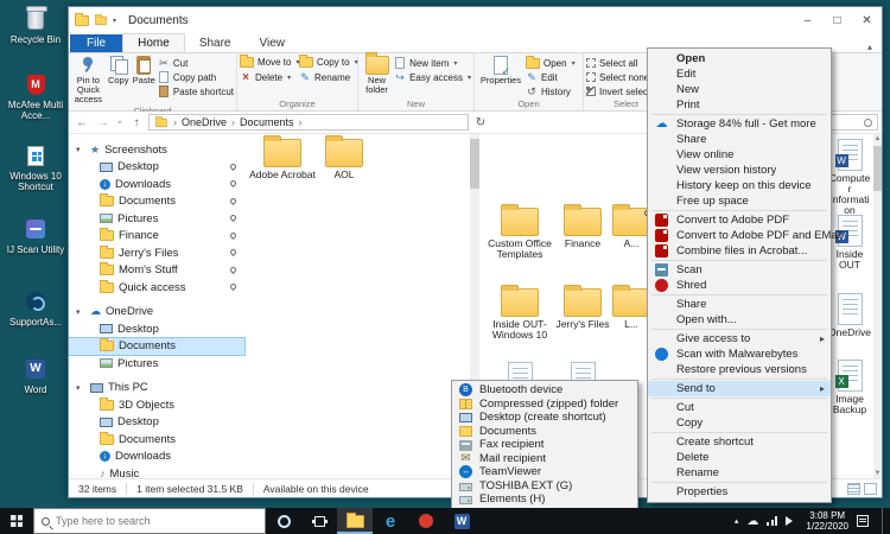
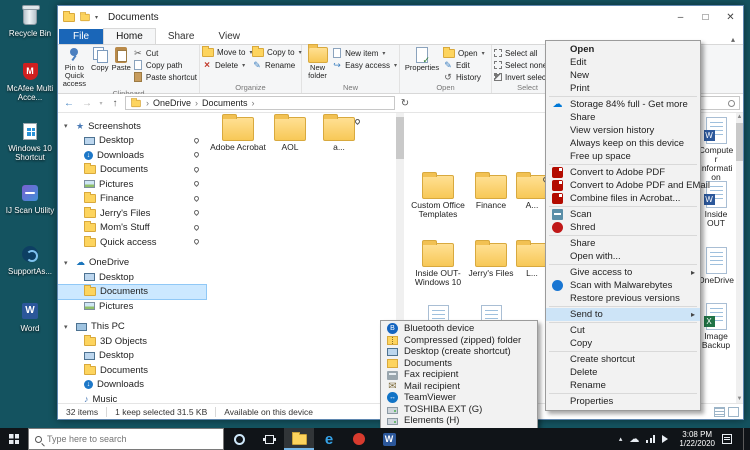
  Recycle Bin
  McAfee Multi Acce...
  Windows 10 Shortcut
  IJ Scan Utility
  SupportAs...
  Word
  Documents
  –
  □
  ✕
  File
  Home
  Share
  View
  ▴
  Pin to Quick access
  Copy
  Paste
  ✂
  Cut
  Copy path
  Paste shortcut
  Move to
  Copy to
  ×
  Delete
  ✎
  Rename
  Organize
  New folder
  New item
  ↪
  Easy access
  New
  Properties
  Open
  ✎
  Edit
  ↺
  History
  Open
  Select all
  Select non
  Invert selec
  Select
  ←
  →
  ↑
  ›
  OneDrive
  ›
  Documents
  ›
  ↻
  ★
  Screenshots
  Desktop
  Downloads
  Documents
  Pictures
  Finance
  Jerry's Files
  Mom's Stuff
  Quick access
  ☁
  OneDrive
  Desktop
  Documents
  Pictures
  This PC
  3D Objects
  Desktop
  Documents
  Downloads
  ♪
  Music
  Adobe Acrobat
  AOL
+ a...
  Custom Office Templates
  Finance
  A...
  Inside OUT-Windows 10
  Jerry's Files
  L...
  Computer nformation
  Inside OUT
  OneDrive
  Image Backup
  32 items
- 1 item selected 31.5 KB
+ 1 keep selected 31.5 KB
  Available on this device
  Open
  Edit
  New
  Print
  ☁
  Storage 84% full - Get more
  Share
- View online
  View version history
- History keep on this device
+ Always keep on this device
  Free up space
  Convert to Adobe PDF
  Convert to Adobe PDF and EMail
  Combine files in Acrobat...
  Scan
  Shred
  Share
  Open with...
  Give access to
  ▸
  Scan with Malwarebytes
  Restore previous versions
  Send to
  ▸
  Cut
  Copy
  Create shortcut
  Delete
  Rename
  Properties
  Bluetooth device
  Compressed (zipped) folder
  Desktop (create shortcut)
  Documents
  Fax recipient
  ✉
  Mail recipient
  TeamViewer
  TOSHIBA EXT (G)
  Elements (H)
  Type here to search
  e
  W
  ☁
  3:08 PM
  1/22/2020
